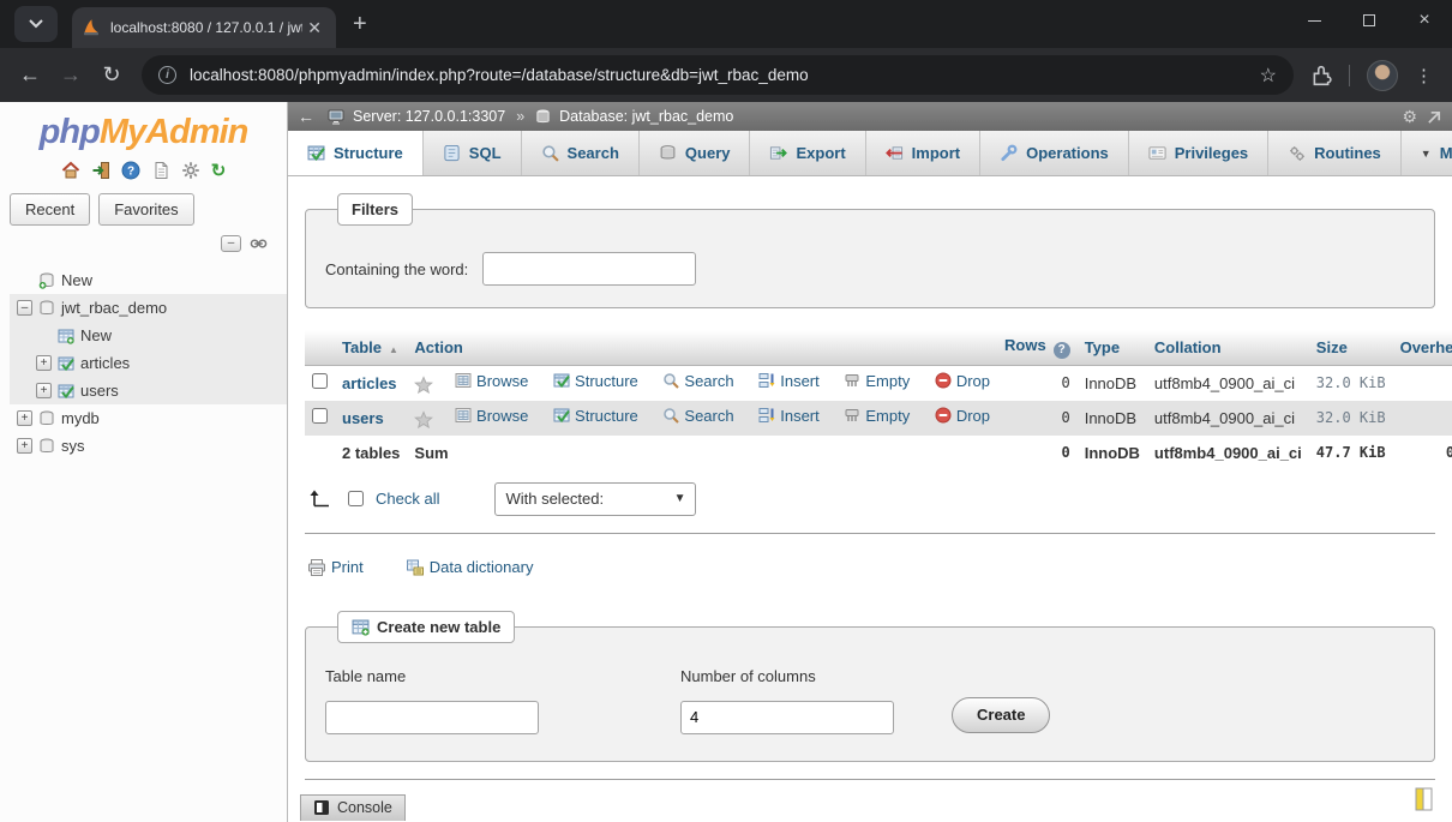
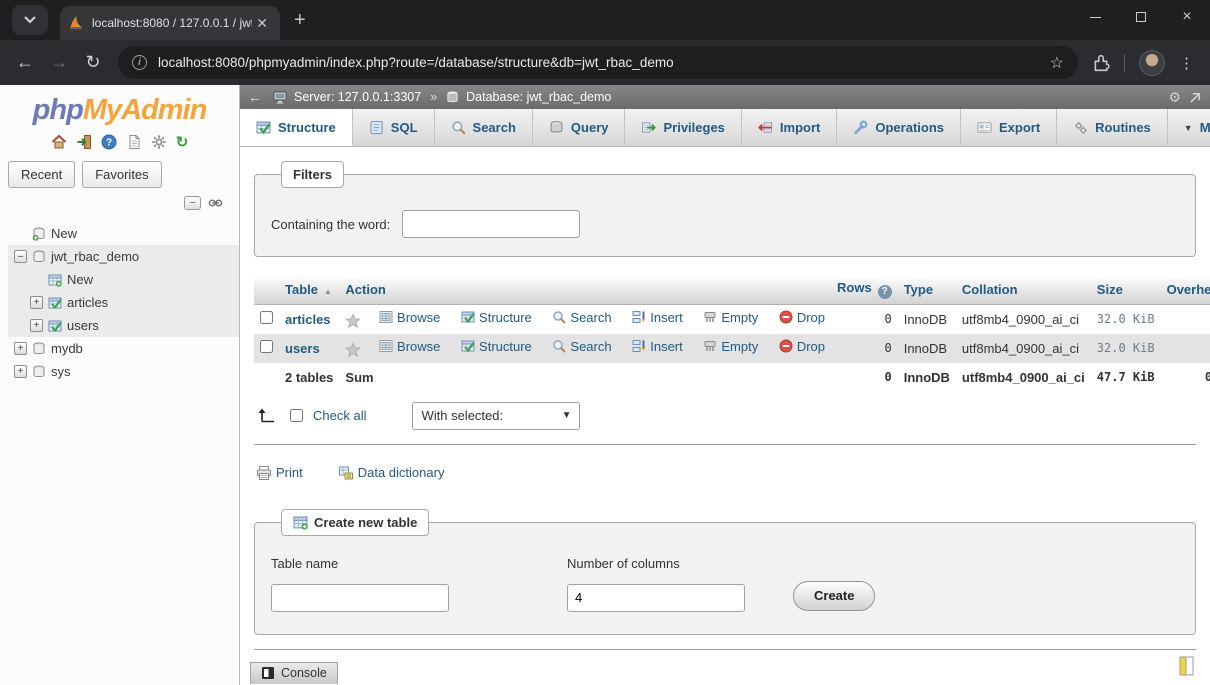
  localhost:8080 / 127.0.0.1 / jw
  ✕
  +
  ×
  ←
  →
  ↻
  i
  localhost:8080/phpmyadmin/index.php?route=/database/structure&db=jwt_rbac_demo
  ☆
  ⋮
  phpMyAdmin
  ?
  ↻
  Recent
  Favorites
  –
  New
  –
  jwt_rbac_demo
  New
  +
  articles
  +
  users
  +
  mydb
  +
  sys
  ←
  Server: 127.0.0.1:3307
  »
  Database: jwt_rbac_demo
  ⚙
  Structure
  SQL
  Search
  Query
- Export
+ Privileges
  Import
  Operations
- Privileges
+ Export
  Routines
  ▼
  Filters
  Containing the word:
  	Table ▲	Action	Rows ?	Type	Collation	Size	Overhe
  	articles	Browse Structure Search Insert Empty Drop	0	InnoDB	utf8mb4_0900_ai_ci	32.0 KiB
  	users	Browse Structure Search Insert Empty Drop	0	InnoDB	utf8mb4_0900_ai_ci	32.0 KiB
  	2 tables	Sum	0	InnoDB	utf8mb4_0900_ai_ci	47.7 KiB	0
  Check all
  With selected:
  ▼
  Print
  Data dictionary
  Create new table
  Table name
  Number of columns
  4
  Create
  Console
